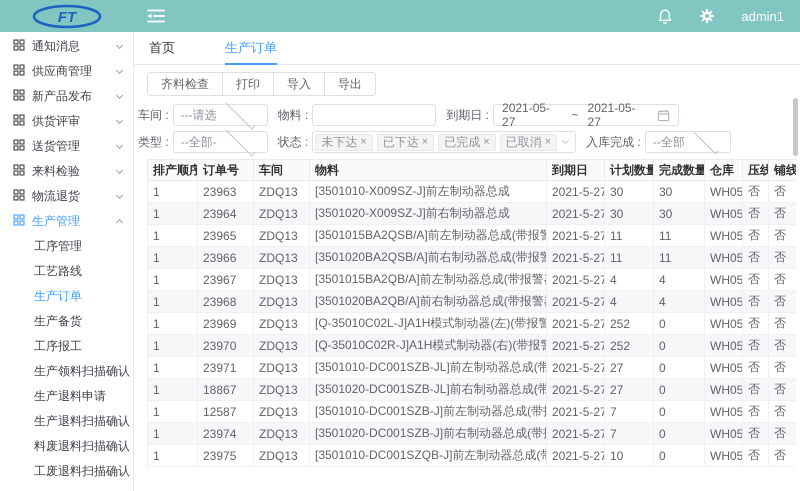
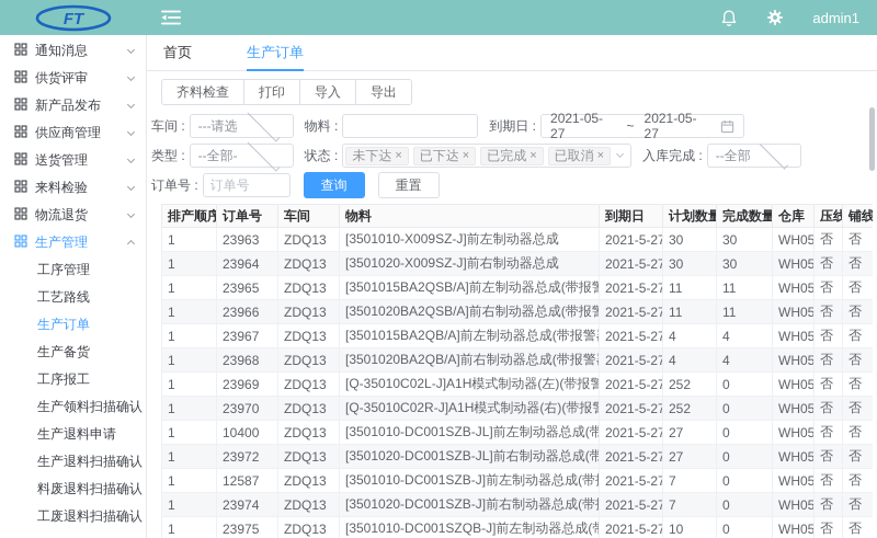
  FT
  admin1
  通知消息
- 供应商管理
+ 供货评审
  新产品发布
- 供货评审
+ 供应商管理
  送货管理
  来料检验
  物流退货
  生产管理
  工序管理
  工艺路线
  生产订单
  生产备货
  工序报工
  生产领料扫描确认
  生产退料申请
  生产退料扫描确认
  料废退料扫描确认
  工废退料扫描确认
  首页
  生产订单
  齐料检查
  打印
  导入
  导出
  车间 :
  物料 :
  到期日 :
  2021-05-27
  ~
  2021-05-27
  类型 :
  --全部-
  状态 :
  未下达
  ×
  已下达
  ×
  已完成
  ×
  已取消
  ×
  入库完成 :
+ 订单号 :
+ 订单号
+ 查询
+ 重置
  排产顺序	订单号	车间	物料	到期日	计划数量	完成数量	仓库	压线	铺线
  1	23963	ZDQ13	[3501010-X009SZ-J]前左制动器总成	2021-5-27	30	30	WH05	否	否
  1	23964	ZDQ13	[3501020-X009SZ-J]前右制动器总成	2021-5-27	30	30	WH05	否	否
  1	23965	ZDQ13	[3501015BA2QSB/A]前左制动器总成(带报警	2021-5-27	11	11	WH05	否	否
  1	23966	ZDQ13	[3501020BA2QSB/A]前右制动器总成(带报警	2021-5-27	11	11	WH05	否	否
  1	23967	ZDQ13	[3501015BA2QB/A]前左制动器总成(带报警	2021-5-27	4	4	WH05	否	否
  1	23968	ZDQ13	[3501020BA2QB/A]前右制动器总成(带报警	2021-5-27	4	4	WH05	否	否
  1	23969	ZDQ13	[Q-35010C02L-J]A1H模式制动器(左)(带报警	2021-5-27	252	0	WH05	否	否
  1	23970	ZDQ13	[Q-35010C02R-J]A1H模式制动器(右)(带报	2021-5-27	252	0	WH05	否	否
- 1	23971	ZDQ13	[3501010-DC001SZB-JL]前左制动器总成(带	2021-5-27	27	0	WH05	否	否
+ 1	10400	ZDQ13	[3501010-DC001SZB-JL]前左制动器总成(带	2021-5-27	27	0	WH05	否	否
- 1	18867	ZDQ13	[3501020-DC001SZB-JL]前右制动器总成(带	2021-5-27	27	0	WH05	否	否
+ 1	23972	ZDQ13	[3501020-DC001SZB-JL]前右制动器总成(带	2021-5-27	27	0	WH05	否	否
  1	12587	ZDQ13	[3501010-DC001SZB-J]前左制动器总成(带	2021-5-27	7	0	WH05	否	否
  1	23974	ZDQ13	[3501020-DC001SZB-J]前右制动器总成(带	2021-5-27	7	0	WH05	否	否
  1	23975	ZDQ13	[3501010-DC001SZQB-J]前左制动器总成(	2021-5-27	10	0	WH05	否	否
